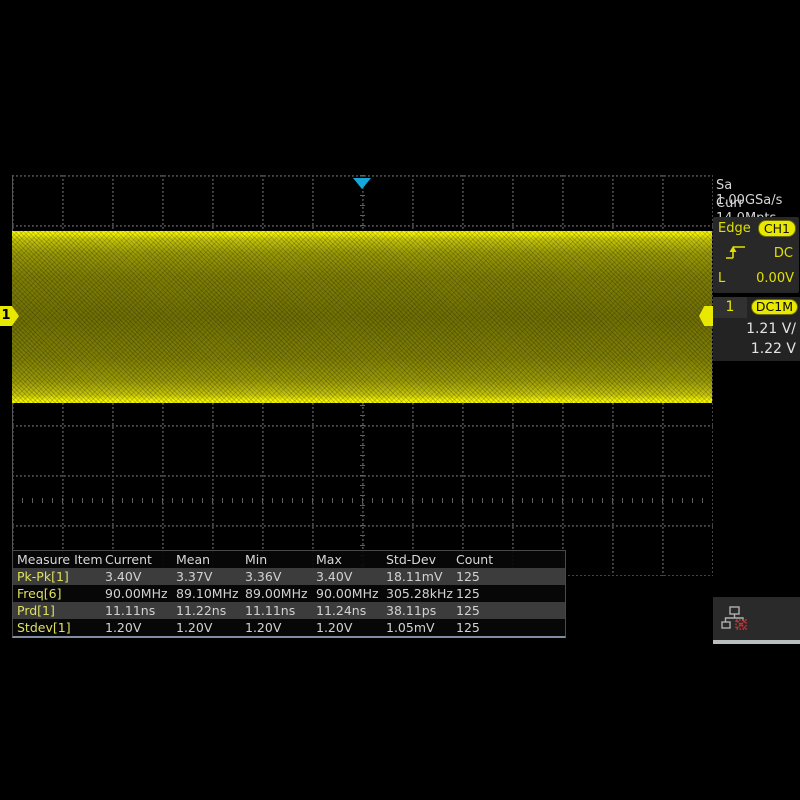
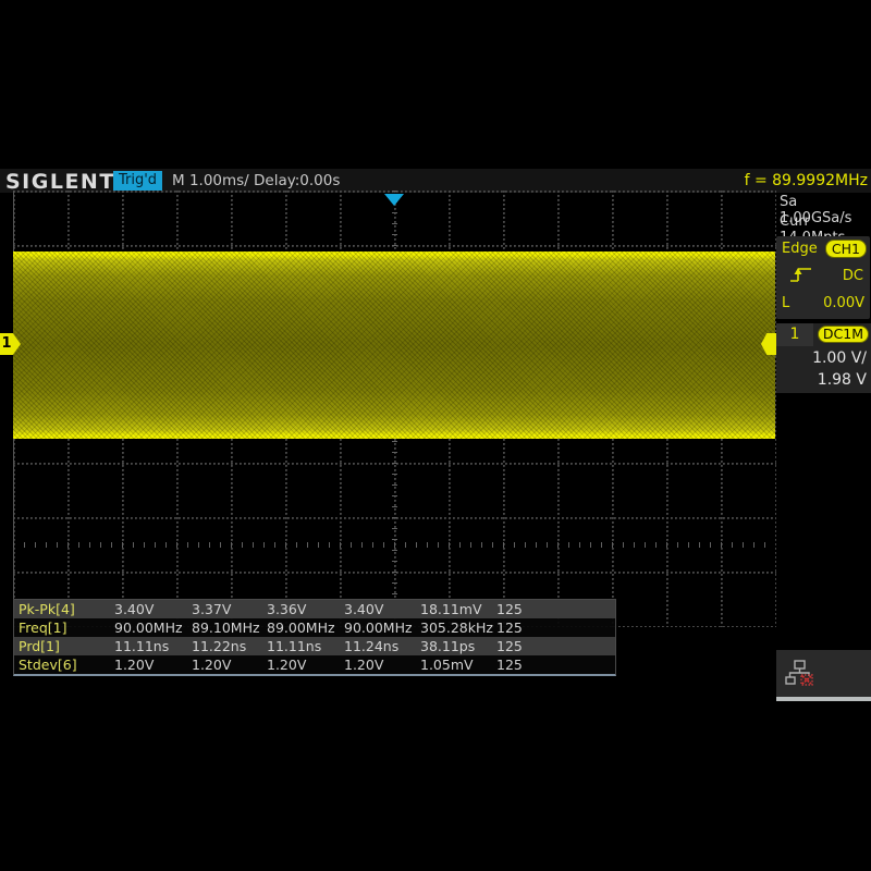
+ SIGLENT
+ Trig'd
+ M 1.00ms/ Delay:0.00s
+ f = 89.9992MHz
  1
  Sa 1.00GSa/s
  Edge
  CH1
  DC
  L
  0.00V
  1
  DC1M
- 1.21 V/
+ 1.00 V/
- 1.22 V
+ 1.98 V
- Measure Item
- Current
- Mean
- Min
- Max
- Std-Dev
- Count
- Pk-Pk[1]
+ Pk-Pk[4]
  3.40V
  3.37V
  3.36V
  3.40V
  18.11mV
  125
- Freq[6]
+ Freq[1]
  90.00MHz
  89.10MHz
  89.00MHz
  90.00MHz
  305.28kHz
  125
  Prd[1]
  11.11ns
  11.22ns
  11.11ns
  11.24ns
  38.11ps
  125
- Stdev[1]
+ Stdev[6]
  1.20V
  1.20V
  1.20V
  1.20V
  1.05mV
  125
